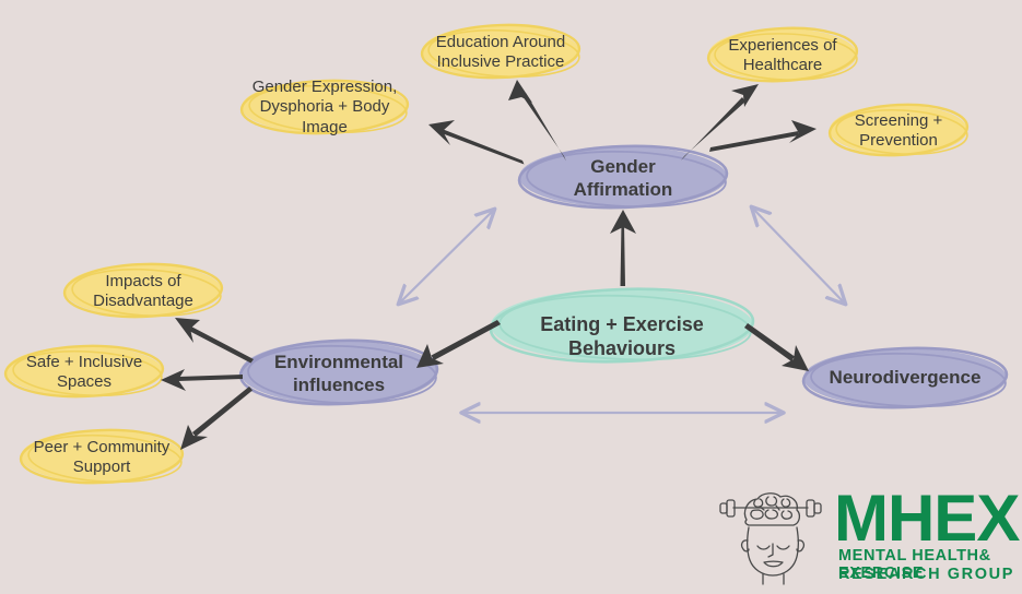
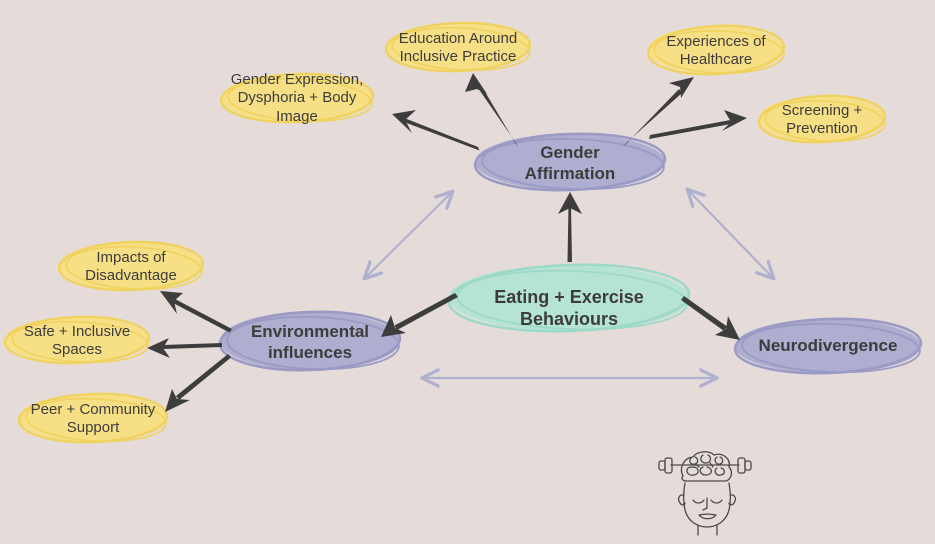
  Education Around
  Inclusive Practice
  Experiences of
  Healthcare
  Screening +
  Prevention
  Gender Expression,
  Dysphoria + Body
  Image
  Impacts of
  Disadvantage
  Safe + Inclusive
  Spaces
  Peer + Community
  Support
  Gender
  Affirmation
  Environmental
  influences
  Neurodivergence
  Eating + Exercise Behaviours
- MHEX
- MENTAL HEALTH& EXERCISE
- RESEARCH GROUP
